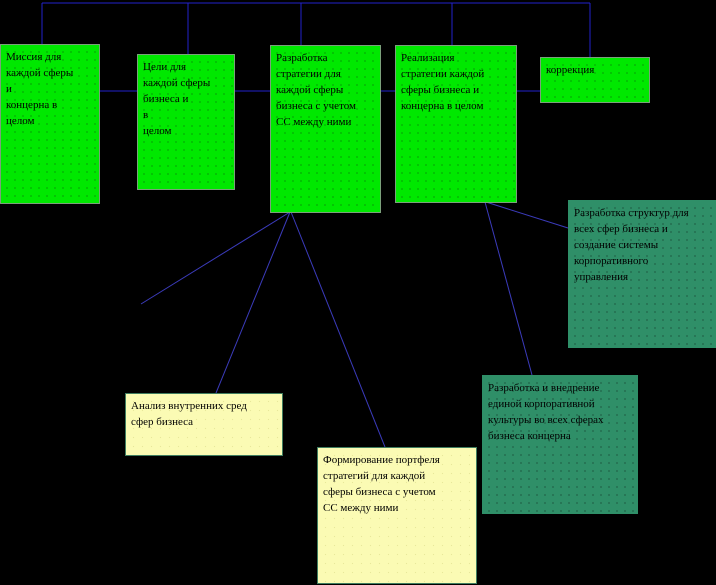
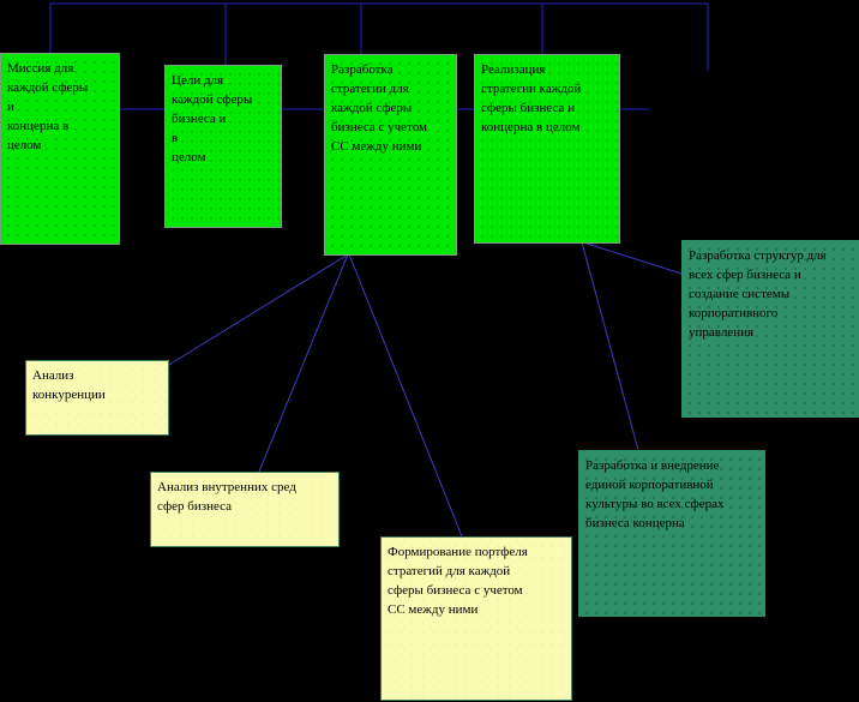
  Миссия для
  каждой сферы
  и
  концерна в
  целом
  Цели для
  каждой сферы
  бизнеса и
  в
  целом
  Разработка
  стратегии для
  каждой сферы
  бизнеса с учетом
  СС между ними
  Реализация
  стратегии каждой
  сферы бизнеса и
  концерна в целом
- коррекция
  Разработка структур для
  всех сфер бизнеса и
  создание системы
  корпоративного
  управления
+ Анализ
+ конкуренции
  Анализ внутренних сред
  сфер бизнеса
  Разработка и внедрение
  единой корпоративной
  культуры во всех сферах
  бизнеса концерна
  Формирование портфеля
  стратегий для каждой
  сферы бизнеса с учетом
  СС между ними
